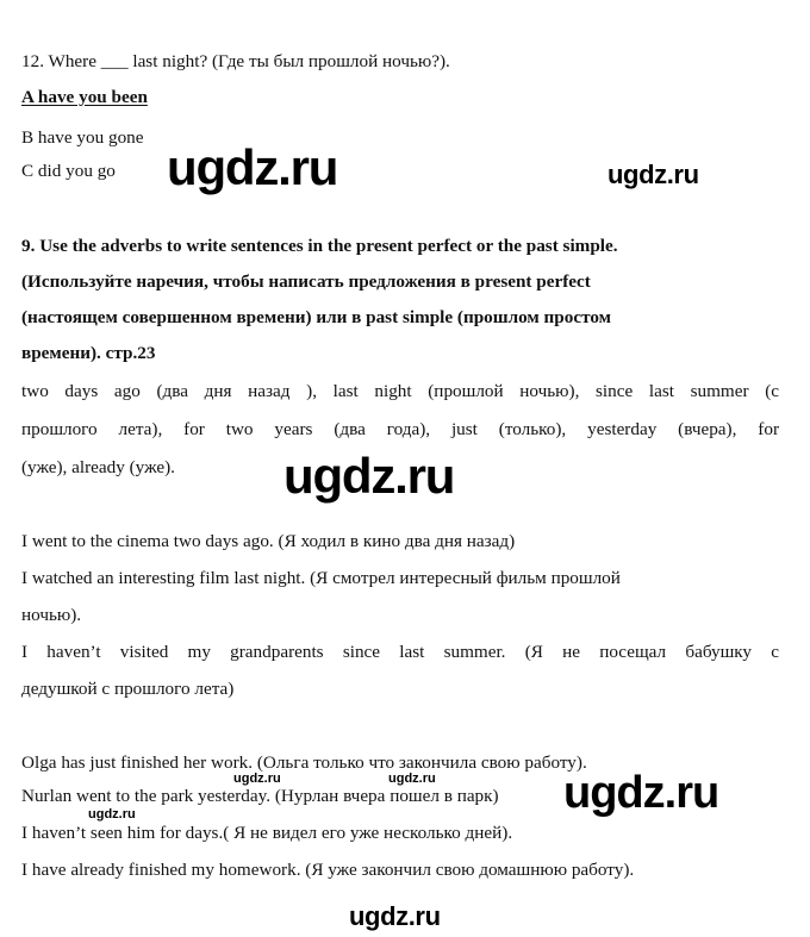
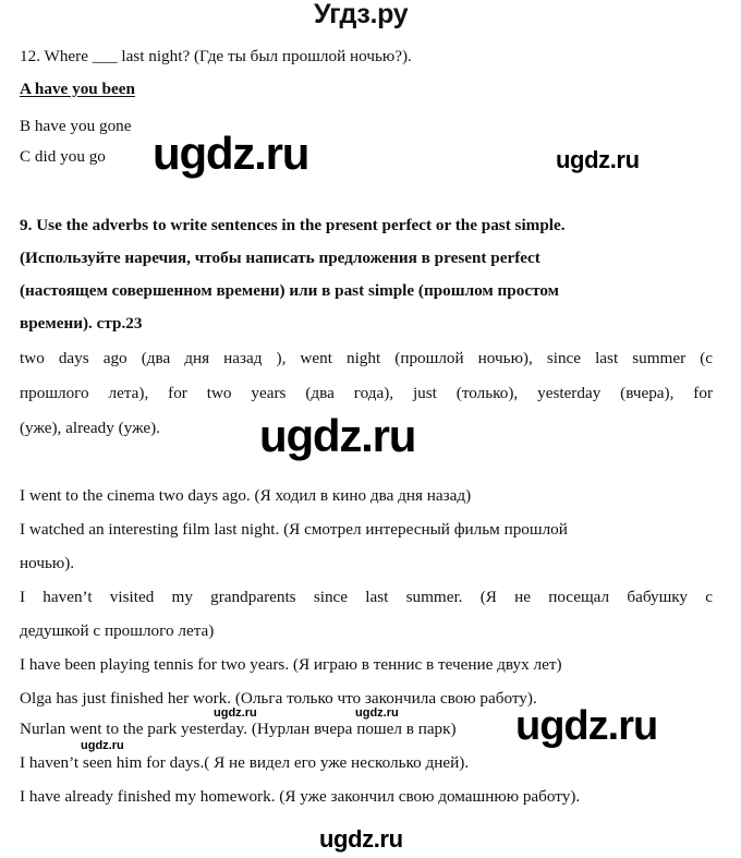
+ Угдз.ру
  12. Where ___ last night? (Где ты был прошлой ночью?).
  A have you been
  B have you gone
  C did you go
  9. Use the adverbs to write sentences in the present perfect or the past simple.
  (Используйте наречия, чтобы написать предложения в present perfect
  (настоящем совершенном времени) или в past simple (прошлом простом
  времени). стр.23
- two days ago (два дня назад ), last night (прошлой ночью), since last summer (с
+ two days ago (два дня назад ), went night (прошлой ночью), since last summer (с
  прошлого лета), for two years (два года), just (только), yesterday (вчера), for
  (уже), already (уже).
  I went to the cinema two days ago. (Я ходил в кино два дня назад)
  I watched an interesting film last night. (Я смотрел интересный фильм прошлой
  ночью).
  I haven’t visited my grandparents since last summer. (Я не посещал бабушку с
  дедушкой с прошлого лета)
+ I have been playing tennis for two years. (Я играю в теннис в течение двух лет)
  Olga has just finished her work. (Ольга только что закончила свою работу).
  Nurlan went to the park yesterday. (Нурлан вчера пошел в парк)
  I haven’t seen him for days.( Я не видел его уже несколько дней).
  I have already finished my homework. (Я уже закончил свою домашнюю работу).
  ugdz.ru
  ugdz.ru
  ugdz.ru
  ugdz.ru
  ugdz.ru
  ugdz.ru
  ugdz.ru
  ugdz.ru
